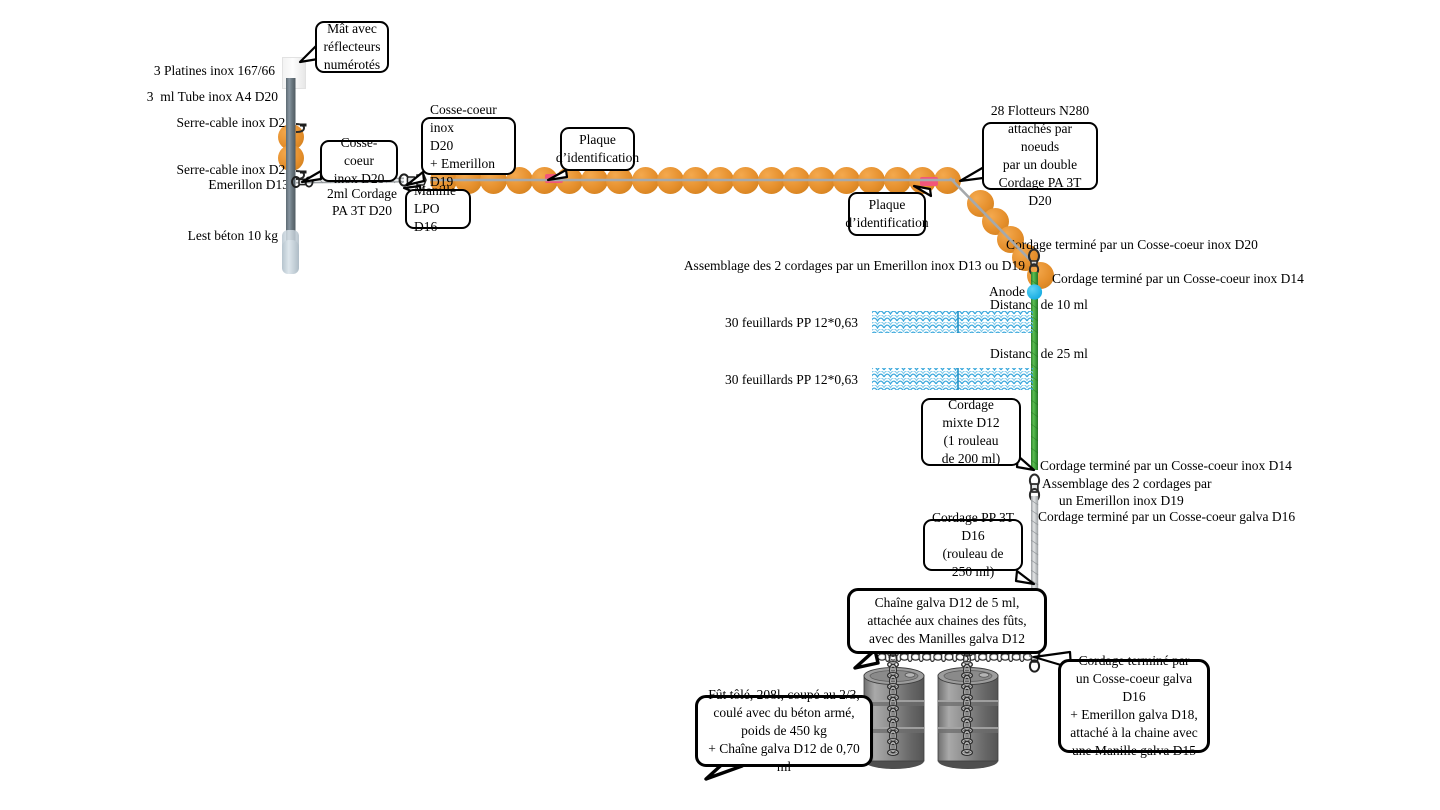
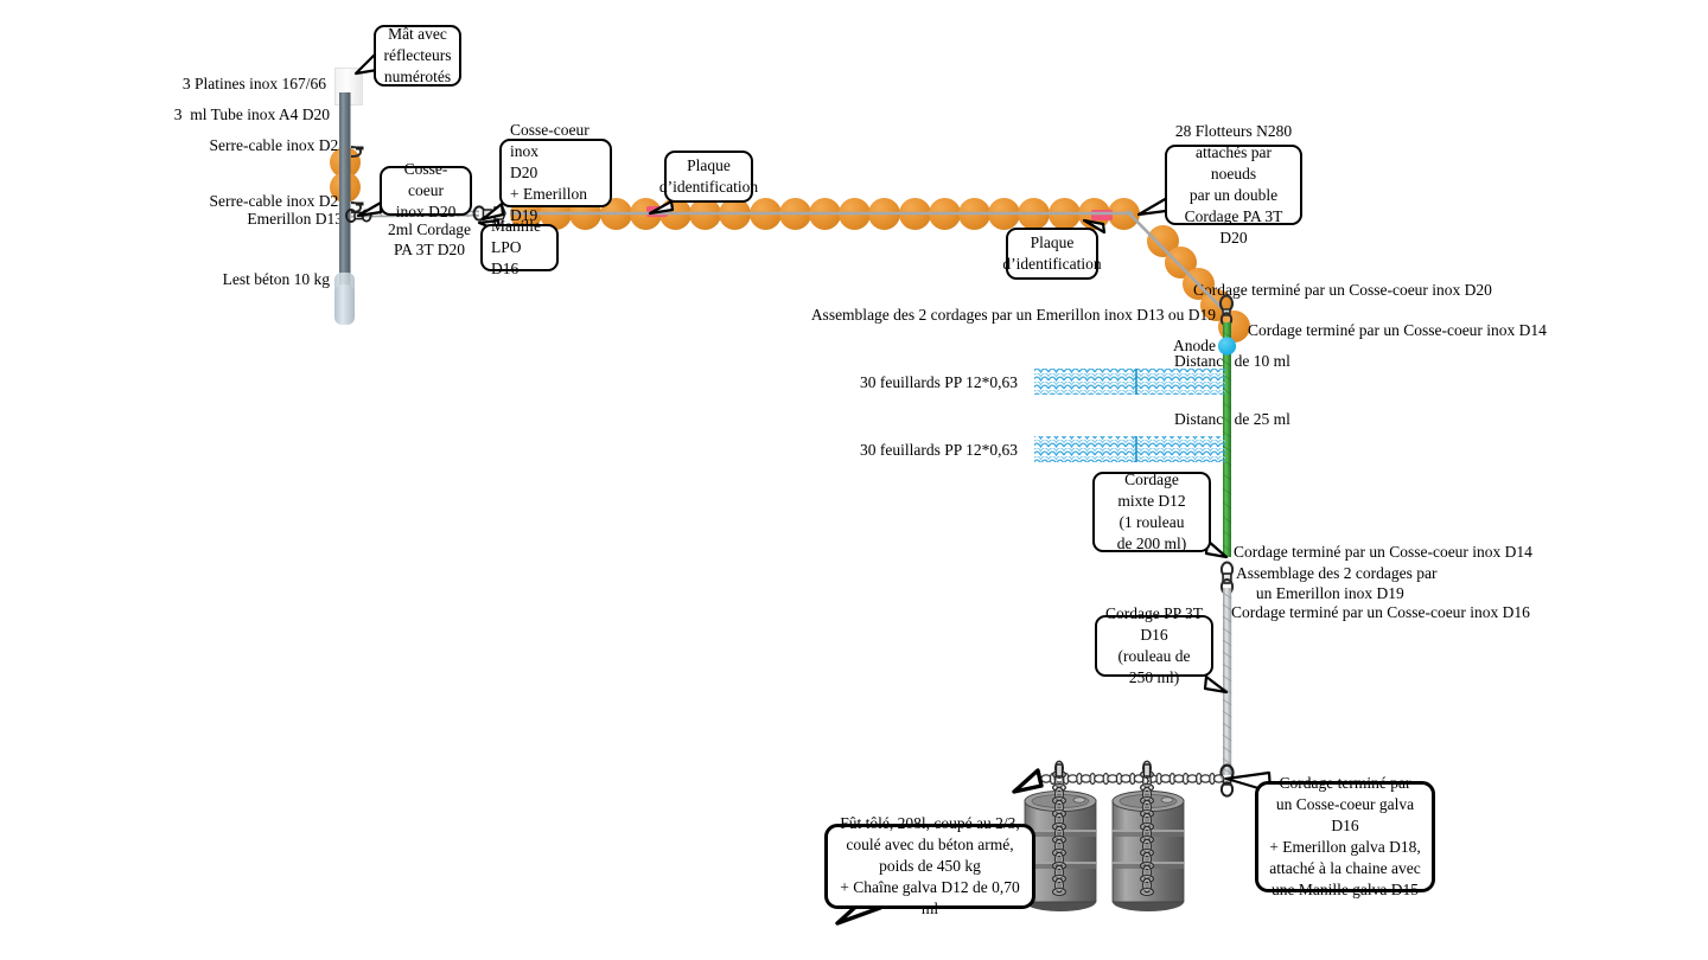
  3 Platines inox 167/66
  3 ml Tube inox A4 D20
  Serre-cable inox D2
  Serre-cable inox D2
  Emerillon D13
  Lest béton 10 kg
  2ml Cordage
  PA 3T D20
  Assemblage des 2 cordages par un Emerillon inox D13 ou D19
  Cordage terminé par un Cosse-coeur inox D20
  Cordage terminé par un Cosse-coeur inox D14
  Anode
  Distanc de 10 ml
  Distanc de 25 ml
  30 feuillards PP 12*0,63
  30 feuillards PP 12*0,63
  Cordage terminé par un Cosse-coeur inox D14
  Assemblage des 2 cordages par
  un Emerillon inox D19
- Cordage terminé par un Cosse-coeur galva D16
+ Cordage terminé par un Cosse-coeur inox D16
  Mât avec
  réflecteurs
  numérotés
  Cosse-coeur
  inox D20
  Cosse-coeur inox
  D20
  + Emerillon
  Manille LPO
  D16
  Plaque
  d’identification
  Plaque
  d’identification
  28 Flotteurs N280
  attachés par noeuds
  par un double
  Cordage PA 3T D20
  Cordage
  mixte D12
  (1 rouleau
  de 200 ml)
  Cordage PP 3T D16
  (rouleau de 250 ml)
- Chaîne galva D12 de 5 ml,
- attachée aux chaines des fûts,
- avec des Manilles galva D12
  Fût tôlé, 208l, coupé au 2/3,
  coulé avec du béton armé,
  poids de 450 kg
  + Chaîne galva D12 de 0,70 ml
  Cordage terminé par
  un Cosse-coeur galva D16
  + Emerillon galva D18,
  attaché à la chaine avec
  une Manille galva D15
